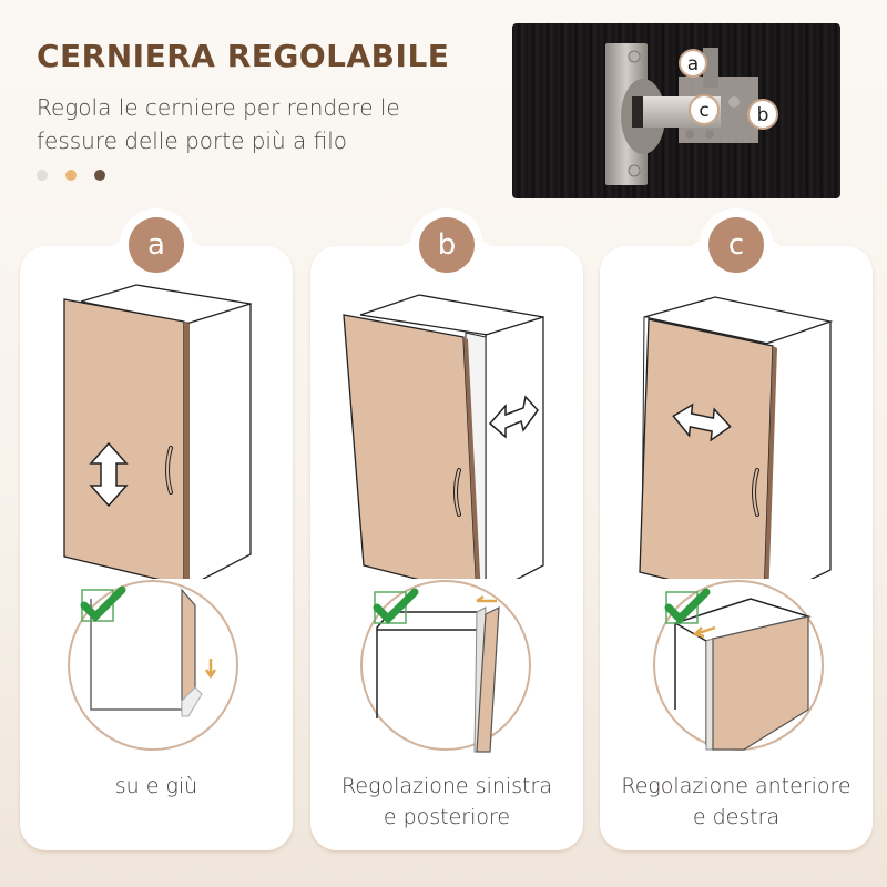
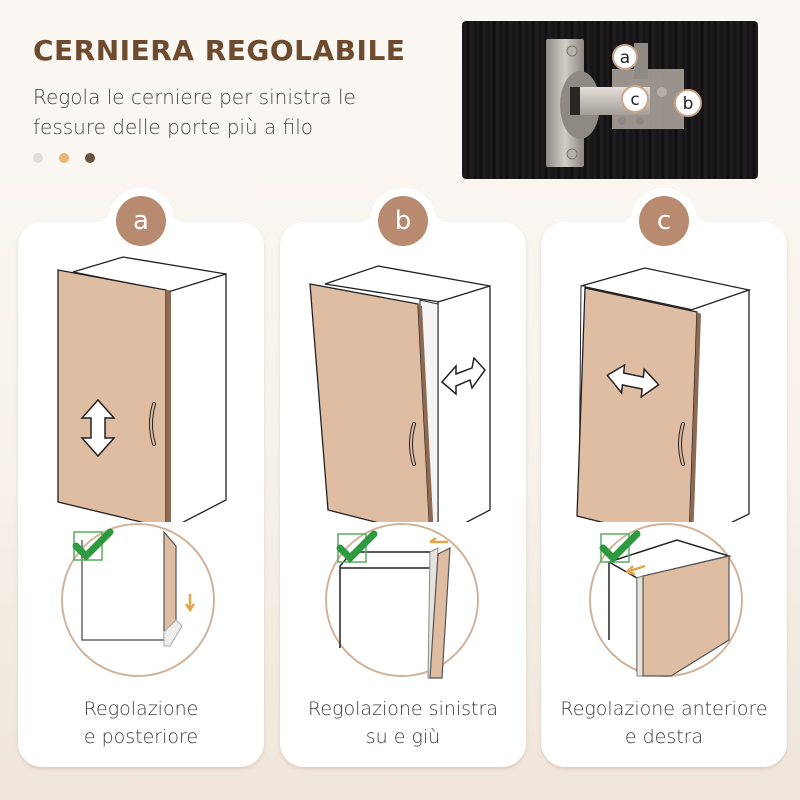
  CERNIERA REGOLABILE
- Regola le cerniere per rendere le fessure delle porte più a filo
+ Regola le cerniere per sinistra le fessure delle porte più a filo
  a
  c
  b
  a
+ Regolazione
- su e giù
+ e posteriore
  b
  Regolazione sinistra
- e posteriore
+ su e giù
  c
  Regolazione anteriore
  e destra
